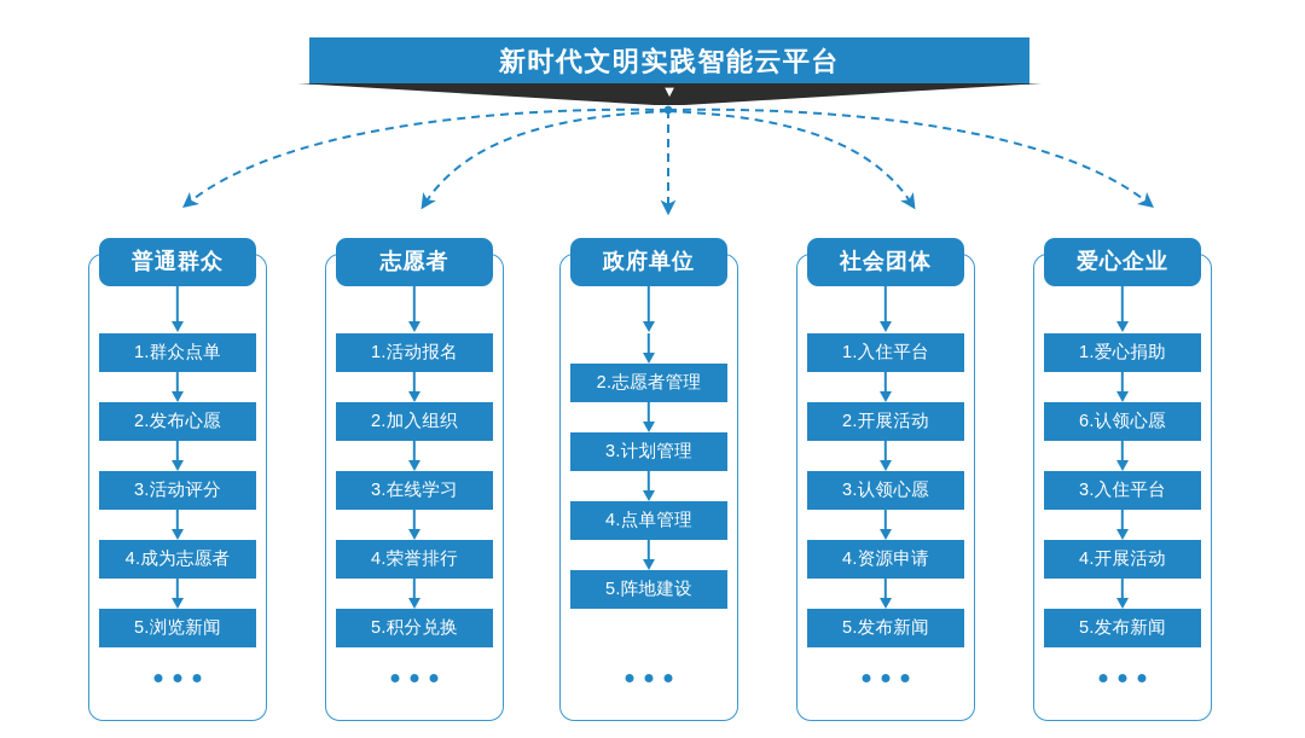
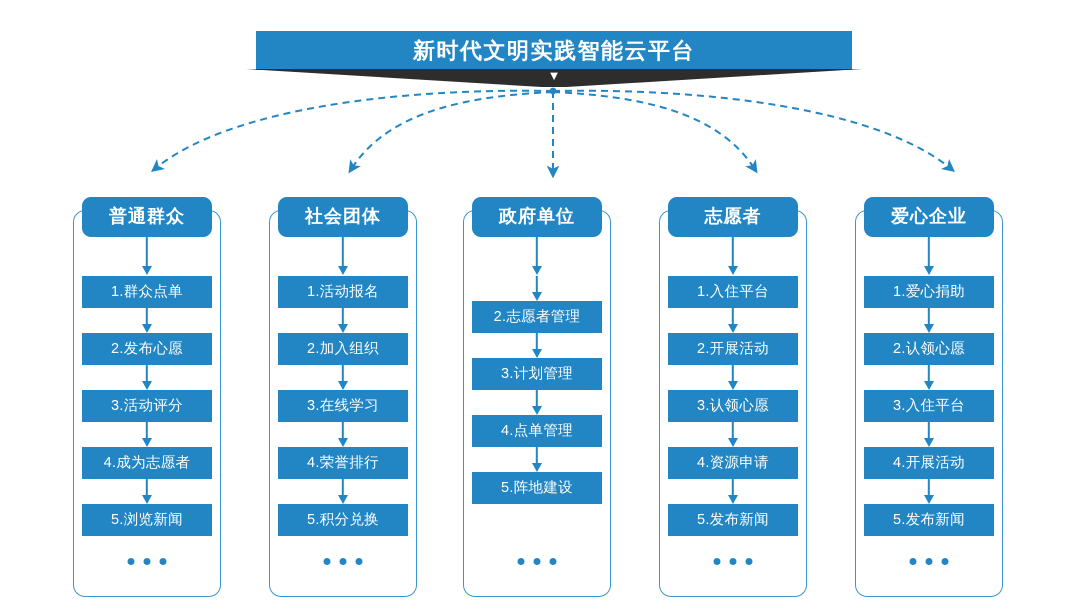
  新时代文明实践智能云平台
  ▼
  普通群众
  1.群众点单
  2.发布心愿
  3.活动评分
  4.成为志愿者
  5.浏览新闻
- 志愿者
+ 社会团体
  1.活动报名
  2.加入组织
  3.在线学习
  4.荣誉排行
  5.积分兑换
  政府单位
  2.志愿者管理
  3.计划管理
  4.点单管理
  5.阵地建设
- 社会团体
+ 志愿者
  1.入住平台
  2.开展活动
  3.认领心愿
  4.资源申请
  5.发布新闻
  爱心企业
  1.爱心捐助
- 6.认领心愿
+ 2.认领心愿
  3.入住平台
  4.开展活动
  5.发布新闻
